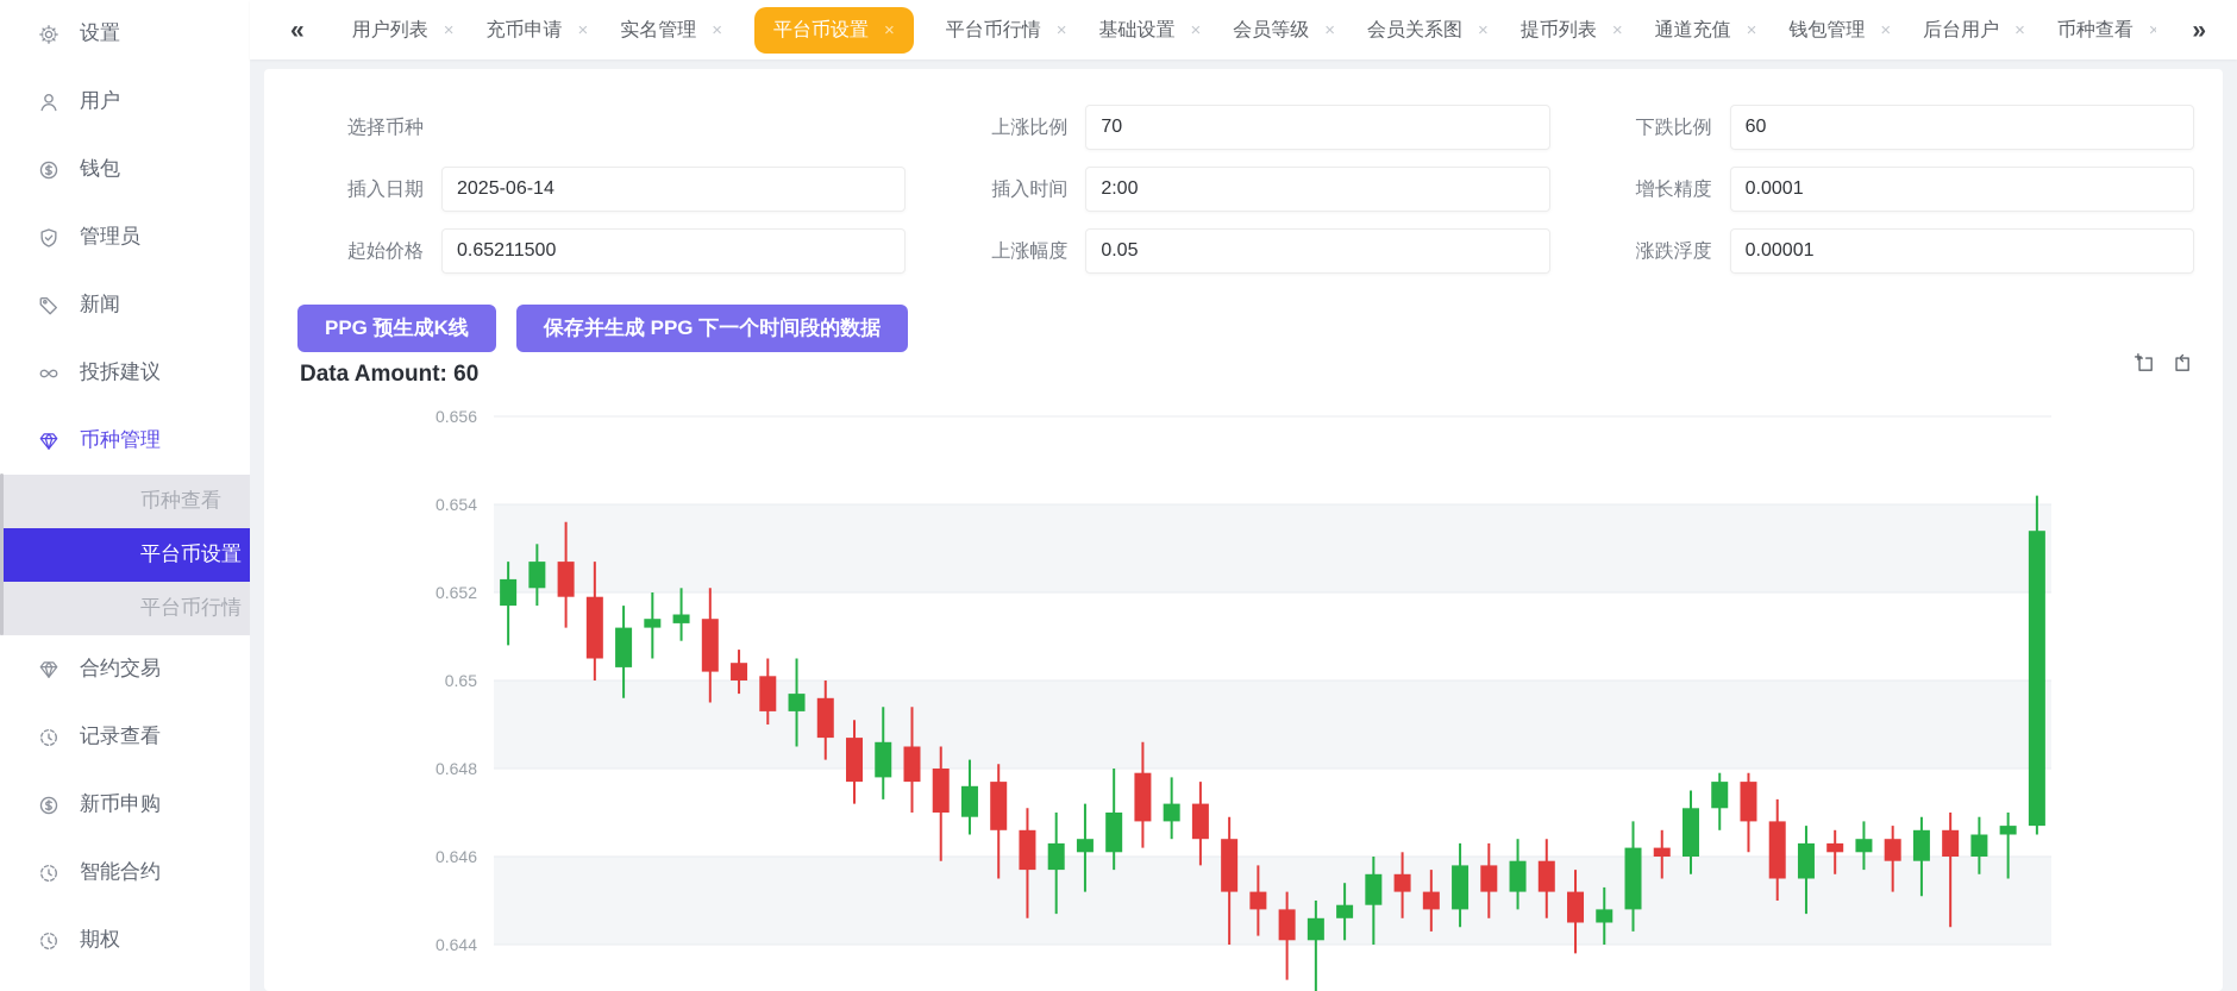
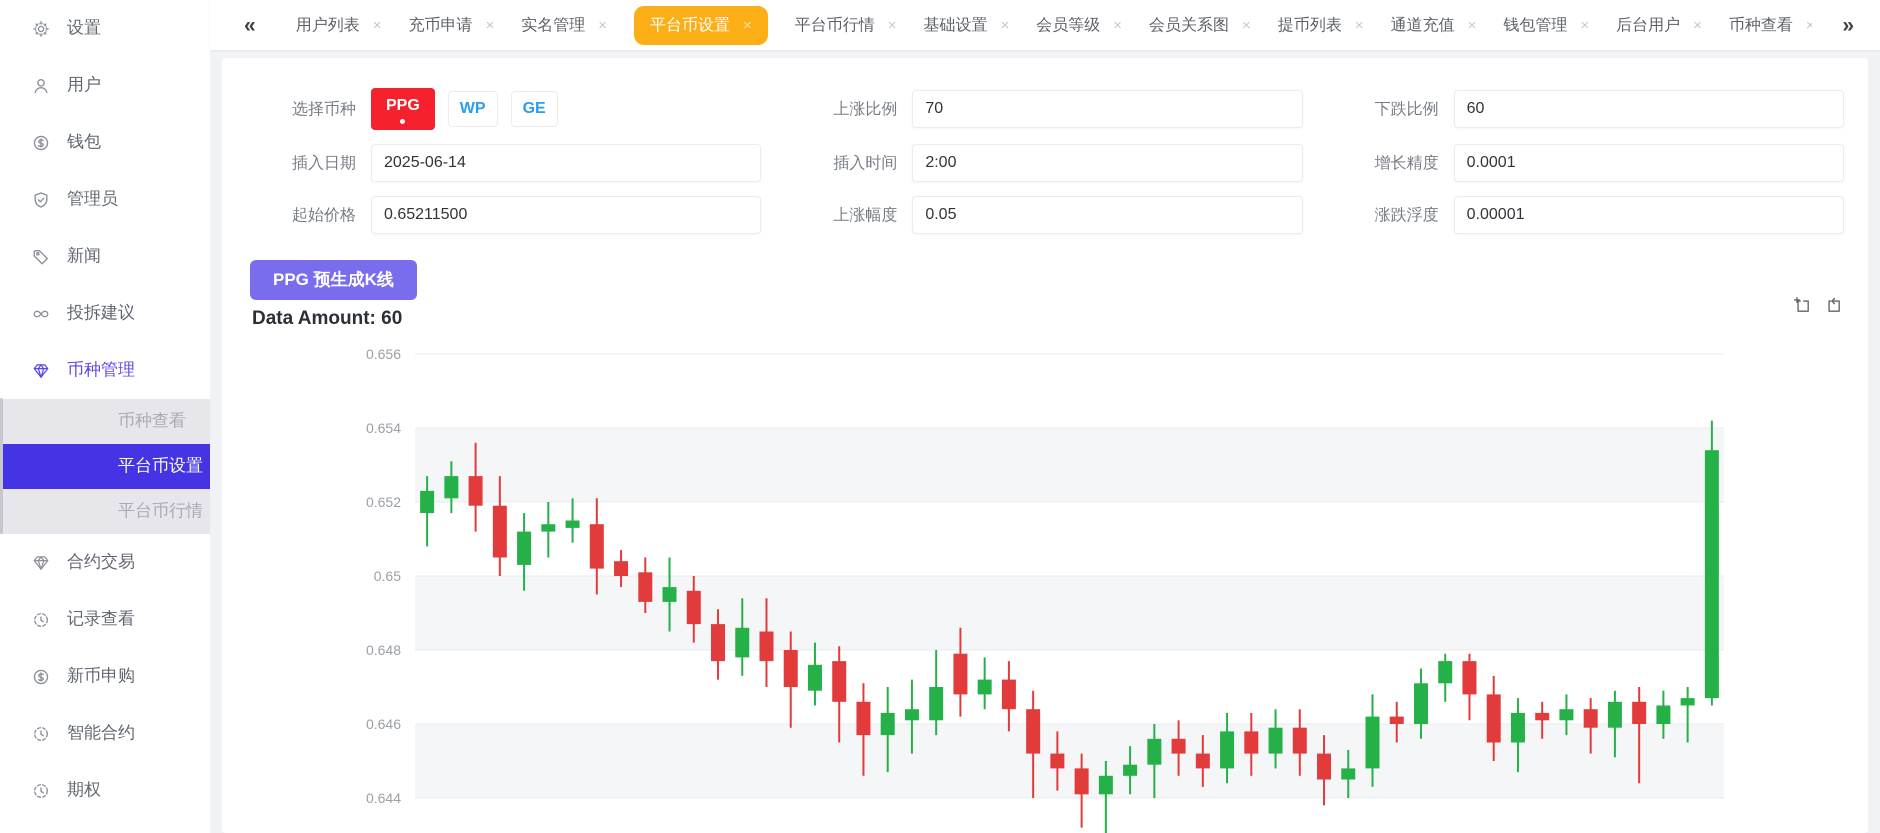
  设置
  用户
  钱包
  管理员
  新闻
  投拆建议
  币种管理
  币种查看
  平台币设置
  平台币行情
  合约交易
  记录查看
  新币申购
  智能合约
  期权
  «
  用户列表
  ×
  充币申请
  ×
  实名管理
  ×
  平台币设置
  ×
  平台币行情
  ×
  基础设置
  ×
  会员等级
  ×
  会员关系图
  ×
  提币列表
  ×
  通道充值
  ×
  钱包管理
  ×
  后台用户
  ×
  币种查看
  ×
  »
  选择币种
+ PPG
+ WP
+ GE
  上涨比例
  70
  下跌比例
  60
  插入日期
  2025-06-14
  插入时间
  2:00
  增长精度
  0.0001
  起始价格
  0.65211500
  上涨幅度
  0.05
  涨跌浮度
  0.00001
  PPG 预生成K线
- 保存并生成 PPG 下一个时间段的数据
  Data Amount: 60
  0.656
  0.654
  0.652
  0.65
  0.648
  0.646
  0.644
